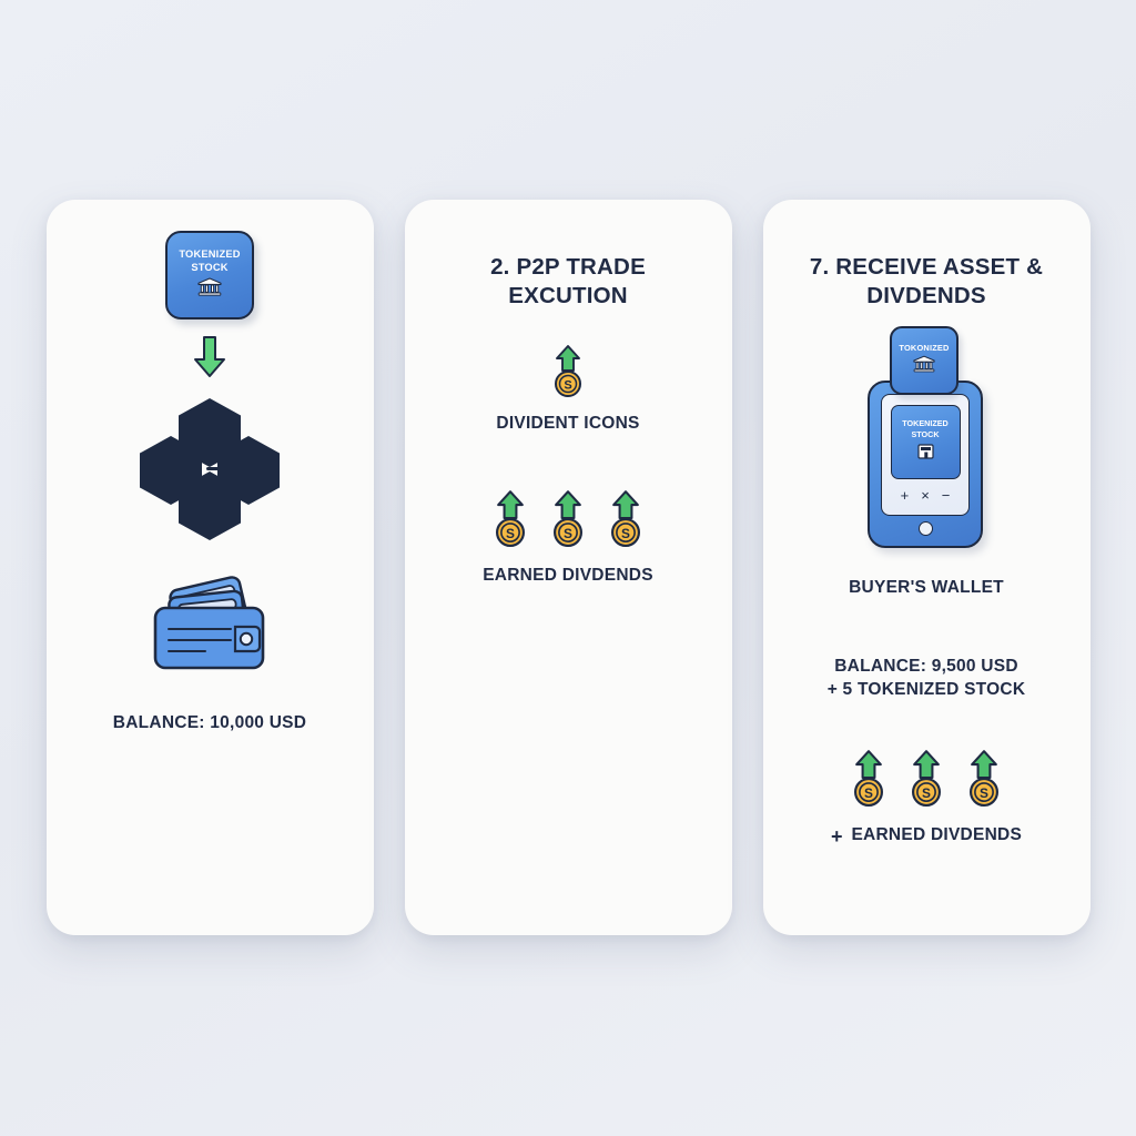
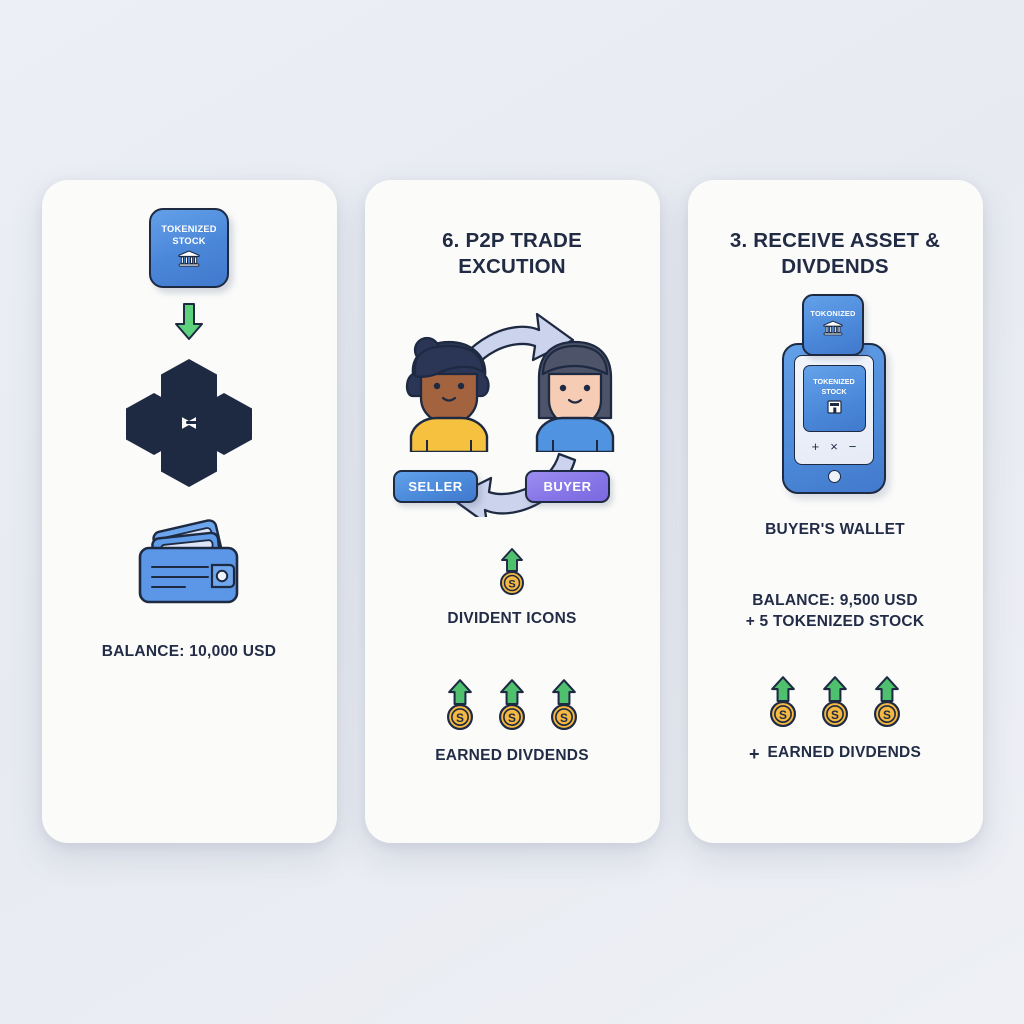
  TOKENIZED
  STOCK
  BALANCE: 10,000 USD
- 2. P2P TRADE EXCUTION
+ 6. P2P TRADE EXCUTION
+ SELLER
+ BUYER
  S
  DIVIDENT ICONS
  S
  S
  S
  EARNED DIVDENDS
- 7. RECEIVE ASSET & DIVDENDS
+ 3. RECEIVE ASSET & DIVDENDS
  TOKONIZED
  TOKENIZED
  STOCK
  +
  ×
  −
  BUYER'S WALLET
  BALANCE: 9,500 USD
  + 5 TOKENIZED STOCK
  S
  S
  S
  +
  EARNED DIVDENDS
